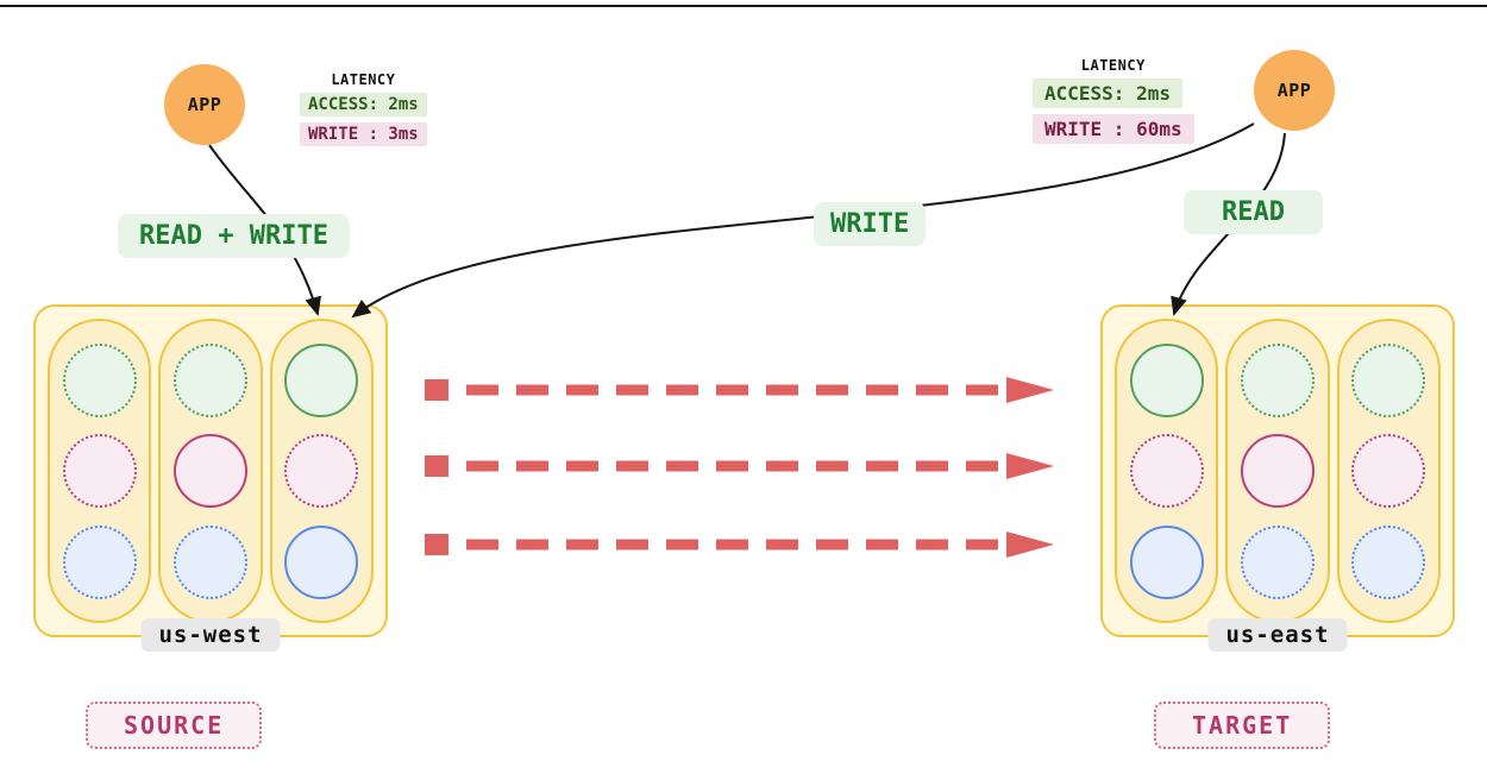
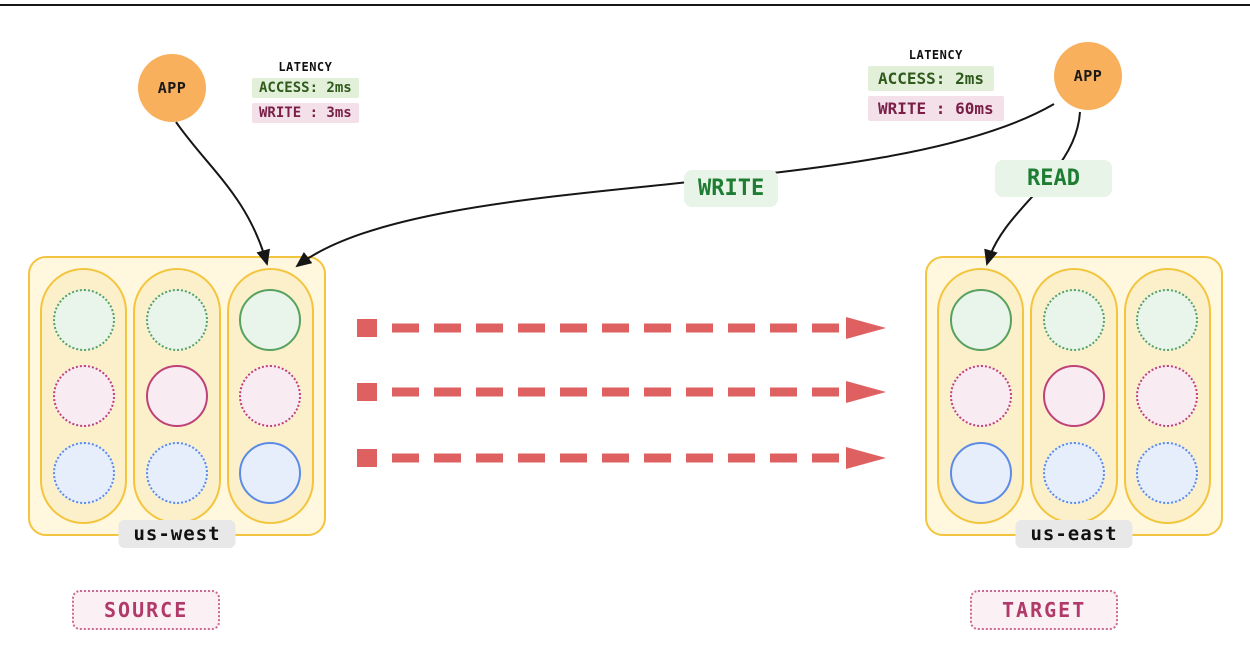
  APP
  APP
  LATENCY
  ACCESS: 2ms
  WRITE : 3ms
  LATENCY
  ACCESS: 2ms
  WRITE : 60ms
- READ + WRITE
  WRITE
  READ
  us-west
  us-east
  SOURCE
  TARGET
